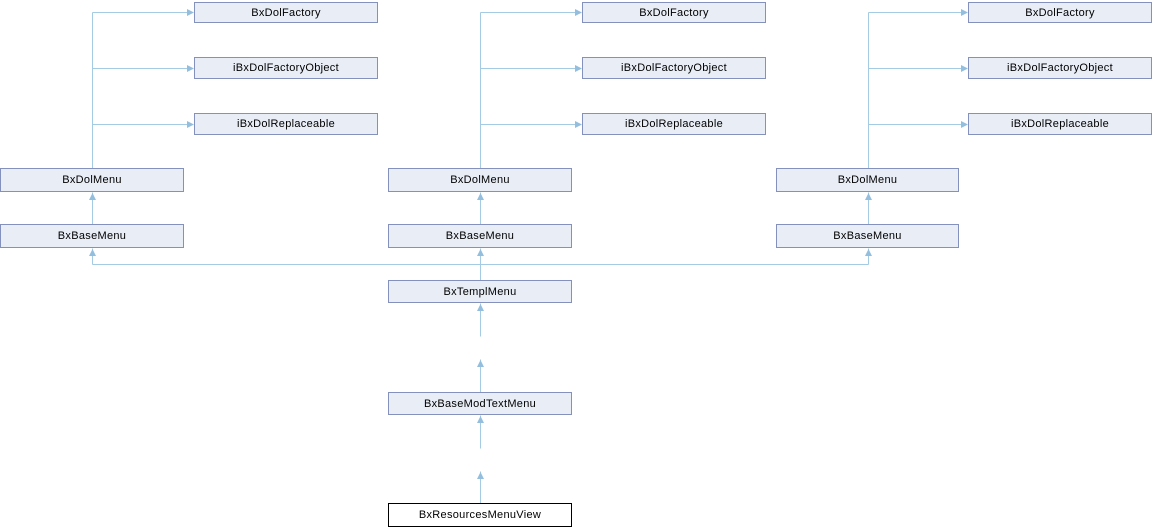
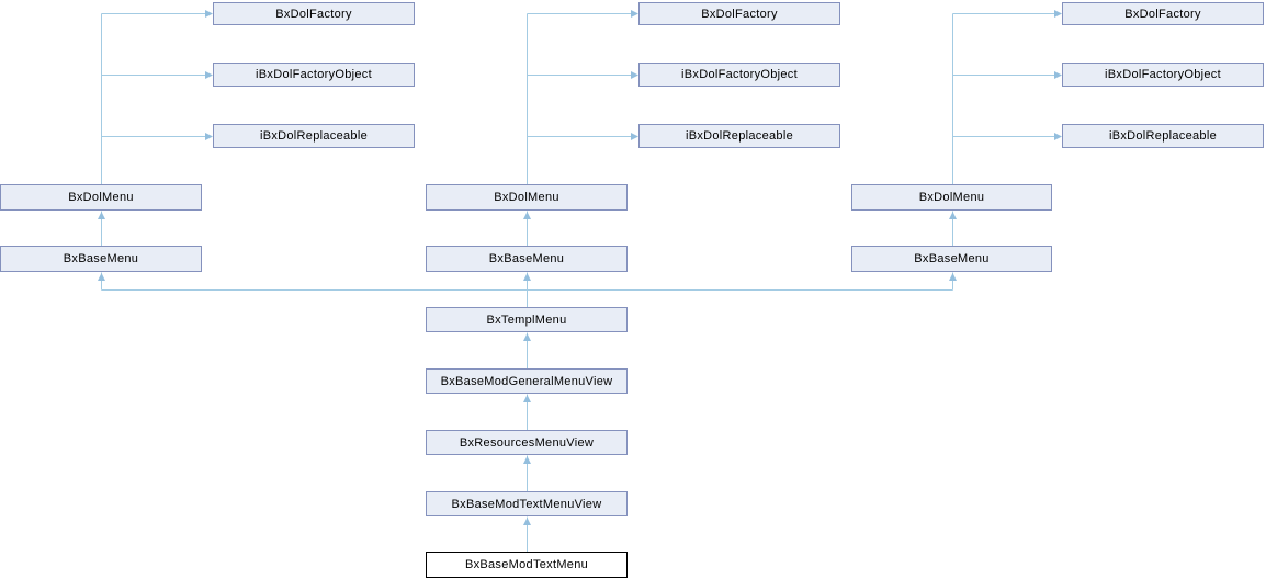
  BxDolFactory
  iBxDolFactoryObject
  iBxDolReplaceable
  BxDolMenu
  BxBaseMenu
  BxDolFactory
  iBxDolFactoryObject
  iBxDolReplaceable
  BxDolMenu
  BxBaseMenu
  BxTemplMenu
+ BxBaseModGeneralMenuView
- BxBaseModTextMenu
+ BxResourcesMenuView
+ BxBaseModTextMenuView
- BxResourcesMenuView
+ BxBaseModTextMenu
  BxDolFactory
  iBxDolFactoryObject
  iBxDolReplaceable
  BxDolMenu
  BxBaseMenu
